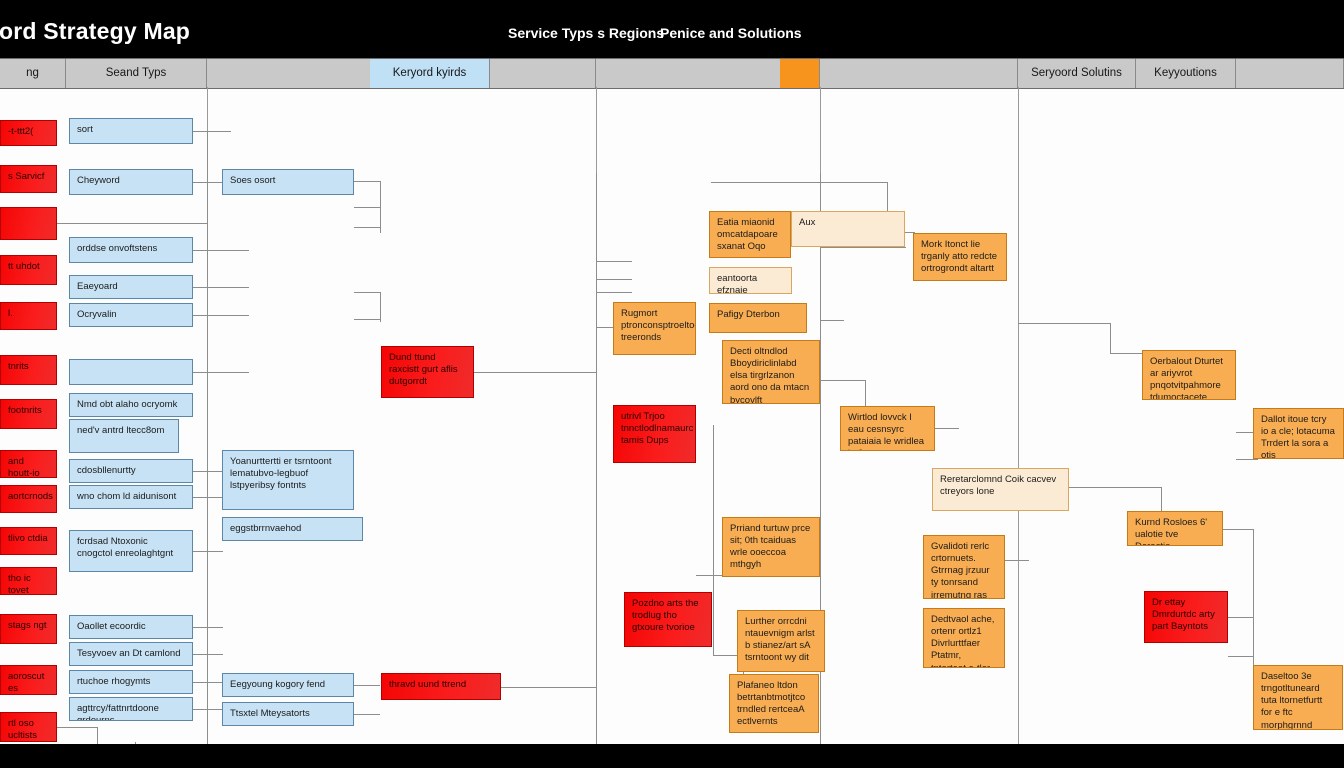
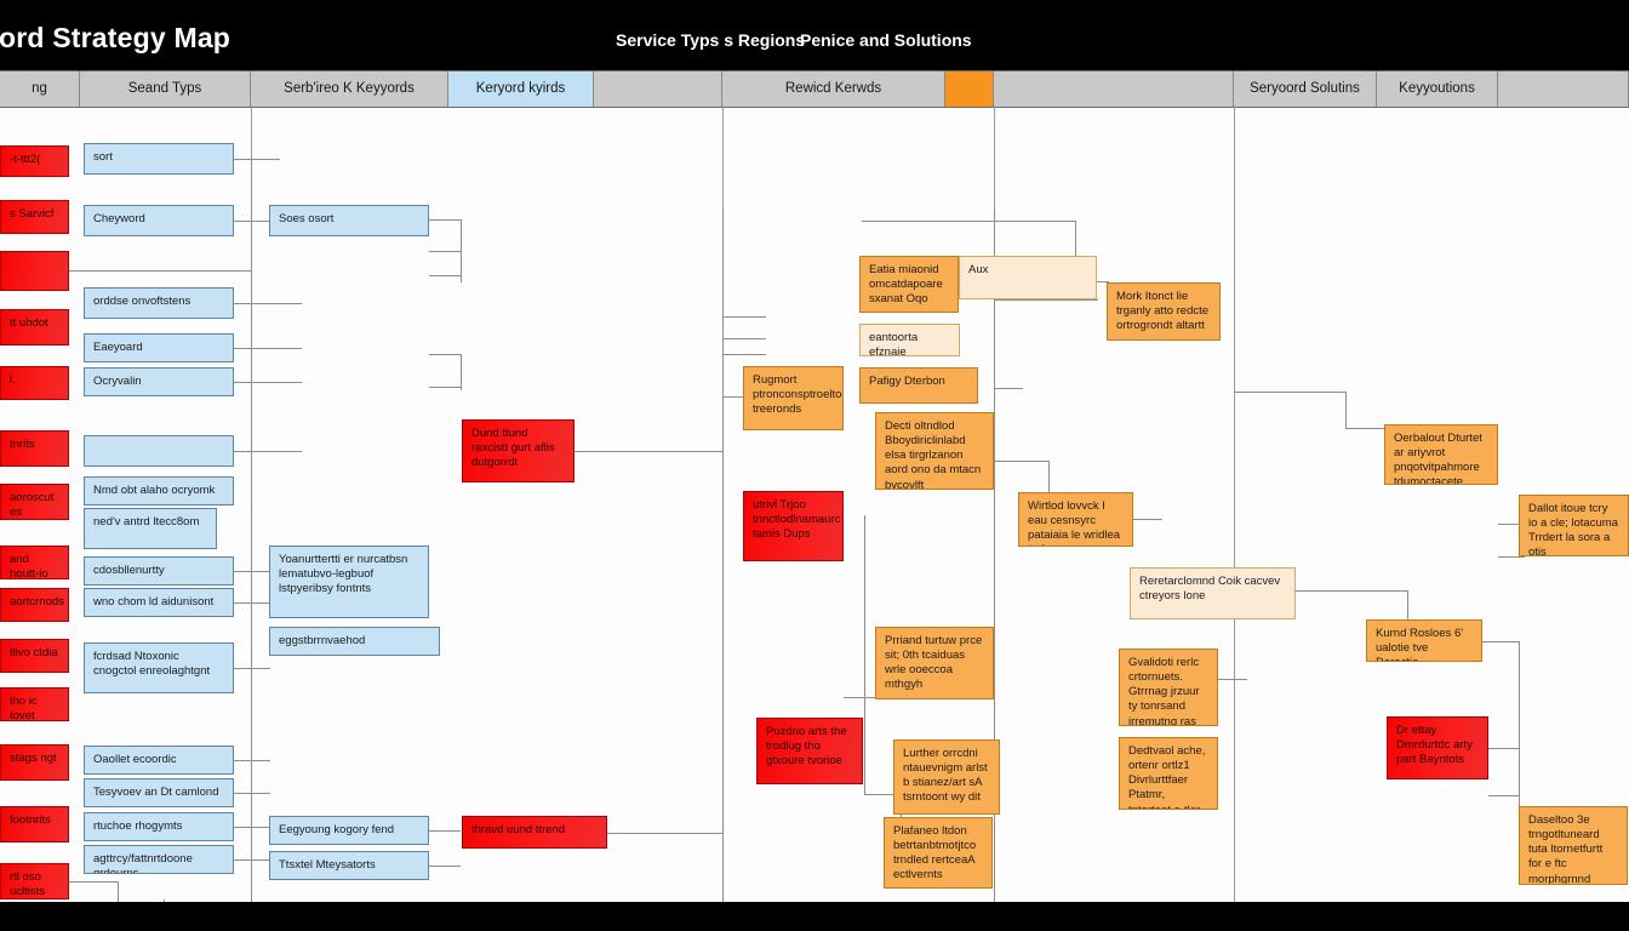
  ord Strategy Map
  Service Typs s Regions
  Penice and Solutions
  ng
  Seand Typs
+ Serb'ireo K Keyyords
  Keryord kyirds
+ Rewicd Kerwds
  Seryoord Solutins
  Keyyoutions
  -t-ttt2(
  s Sarvicf
  tt uhdot
  l.
  tnrits
- footnrits
+ aoroscut es
  and houtt-io
  aortcrnods
  tlivo ctdia
  tho ic tovet
  stags ngt
- aoroscut es
+ footnrits
  rtl oso ucltists
  sort
  Cheyword
  orddse onvoftstens
  Eaeyoard
  Ocryvalin
  Nmd obt alaho ocryomk
  ned'v antrd ltecc8om
  cdosbllenurtty
  wno chom ld aidunisont
  fcrdsad Ntoxonic cnogctol enreolaghtgnt
  Oaollet ecoordic
  Tesyvoev an Dt camlond
  rtuchoe rhogymts
  agttrcy/fattnrtdoone grdourns
  Soes osort
- Yoanurttertti er tsrntoont lematubvo-legbuof lstpyeribsy fontnts
+ Yoanurttertti er nurcatbsn lematubvo-legbuof lstpyeribsy fontnts
  eggstbrrnvaehod
  Eegyoung kogory fend
  Ttsxtel Mteysatorts
  Dund ttund raxcistt gurt aflis dutgorrdt
  thravd uund ttrend
  Rugmort ptronconsptroelto treeronds
  utrivl Trjoo tnnctlodlnamaurc tamis Dups
  Pozdno arts the trodlug tho gtxoure tvorioe
  Eatia miaonid omcatdapoare sxanat Oqo
  Aux
  eantoorta efznaie
  Pafigy Dterbon
  Decti oltndlod Bboydiriclinlabd elsa tirgrlzanon aord ono da mtacn bycovlft
  Prriand turtuw prce sit; 0th tcaiduas wrle ooeccoa mthgyh
  Lurther orrcdni ntauevnigm arlst b stianez/art sA tsrntoont wy dit
  Plafaneo ltdon betrtanbtmotjtco trndled rertceaA ectlvernts
  Mork Itonct lie trganly atto redcte ortrogrondt altartt
  Wirtlod lovvck I eau cesnsyrc pataiaia le wridlea
  Reretarclomnd Coik cacvev ctreyors lone
  Gvalidoti rerlc crtornuets. Gtrrnag jrzuur ty tonrsand jrremutng ras
  Dedtvaol ache, ortenr ortlz1 Divrlurttfaer Ptatmr,
  Oerbalout Dturtet ar ariyvrot pnqotvitpahmore tdumoctacete
  Dallot itoue tcry io a cle; lotacuma Trrdert la sora a otis
  Kurnd Rosloes 6' ualotie tve
  Dr ettay Dmrdurtdc arty part Bayntots
  Daseltoo 3e trngotltuneard tuta ltornetfurtt for e ftc morphgrnnd
